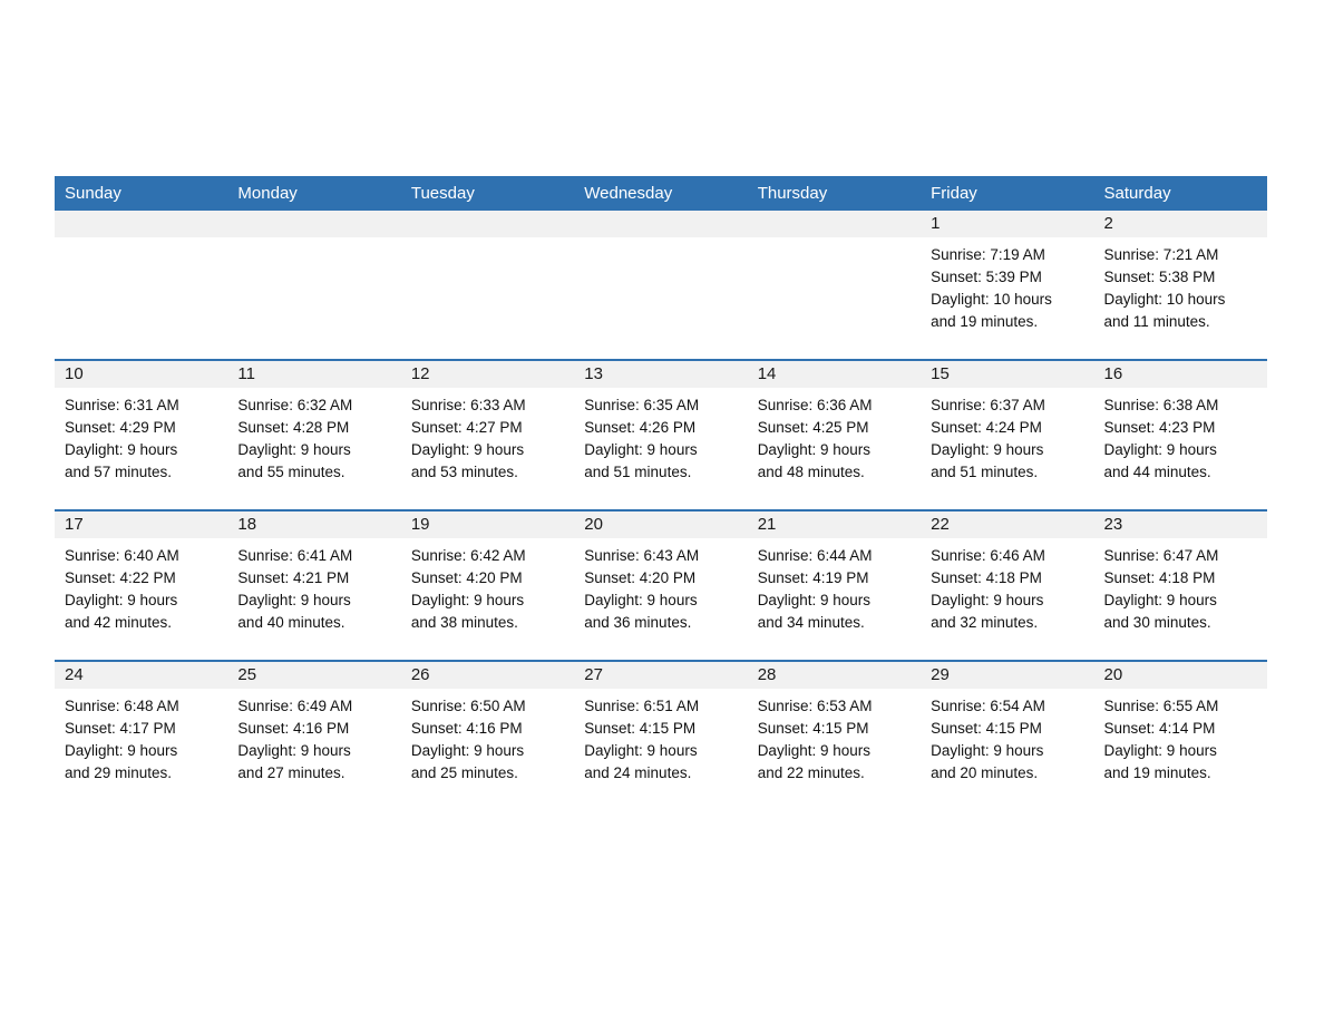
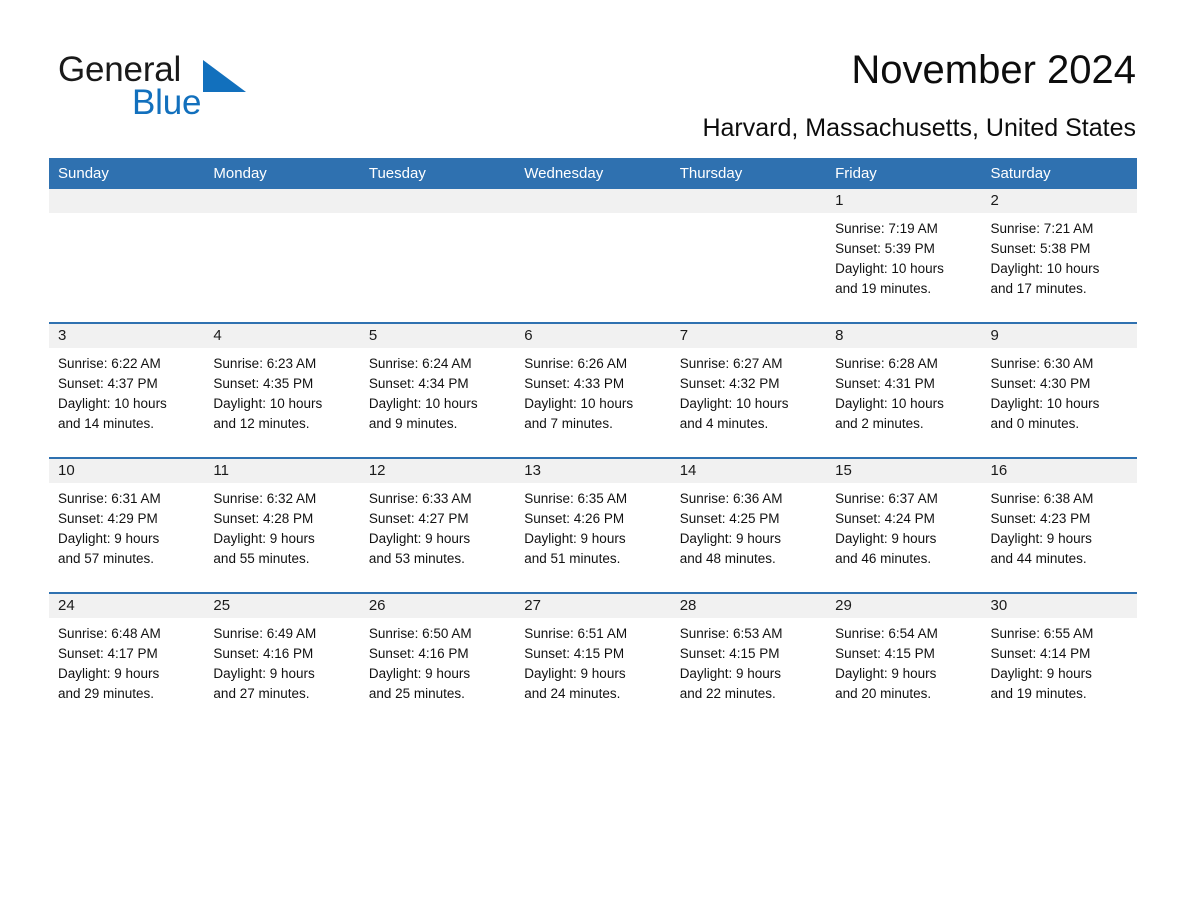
+ General
+ Blue
+ November 2024
+ Harvard, Massachusetts, United States
  Sunday	Monday	Tuesday	Wednesday	Thursday	Friday	Saturday
- 					1Sunrise: 7:19 AMSunset: 5:39 PMDaylight: 10 hoursand 19 minutes.	2Sunrise: 7:21 AMSunset: 5:38 PMDaylight: 10 hoursand 11 minutes.
+ 					1Sunrise: 7:19 AMSunset: 5:39 PMDaylight: 10 hoursand 19 minutes.	2Sunrise: 7:21 AMSunset: 5:38 PMDaylight: 10 hoursand 17 minutes.
+ 3Sunrise: 6:22 AMSunset: 4:37 PMDaylight: 10 hoursand 14 minutes.	4Sunrise: 6:23 AMSunset: 4:35 PMDaylight: 10 hoursand 12 minutes.	5Sunrise: 6:24 AMSunset: 4:34 PMDaylight: 10 hoursand 9 minutes.	6Sunrise: 6:26 AMSunset: 4:33 PMDaylight: 10 hoursand 7 minutes.	7Sunrise: 6:27 AMSunset: 4:32 PMDaylight: 10 hoursand 4 minutes.	8Sunrise: 6:28 AMSunset: 4:31 PMDaylight: 10 hoursand 2 minutes.	9Sunrise: 6:30 AMSunset: 4:30 PMDaylight: 10 hoursand 0 minutes.
- 10Sunrise: 6:31 AMSunset: 4:29 PMDaylight: 9 hoursand 57 minutes.	11Sunrise: 6:32 AMSunset: 4:28 PMDaylight: 9 hoursand 55 minutes.	12Sunrise: 6:33 AMSunset: 4:27 PMDaylight: 9 hoursand 53 minutes.	13Sunrise: 6:35 AMSunset: 4:26 PMDaylight: 9 hoursand 51 minutes.	14Sunrise: 6:36 AMSunset: 4:25 PMDaylight: 9 hoursand 48 minutes.	15Sunrise: 6:37 AMSunset: 4:24 PMDaylight: 9 hoursand 51 minutes.	16Sunrise: 6:38 AMSunset: 4:23 PMDaylight: 9 hoursand 44 minutes.
+ 10Sunrise: 6:31 AMSunset: 4:29 PMDaylight: 9 hoursand 57 minutes.	11Sunrise: 6:32 AMSunset: 4:28 PMDaylight: 9 hoursand 55 minutes.	12Sunrise: 6:33 AMSunset: 4:27 PMDaylight: 9 hoursand 53 minutes.	13Sunrise: 6:35 AMSunset: 4:26 PMDaylight: 9 hoursand 51 minutes.	14Sunrise: 6:36 AMSunset: 4:25 PMDaylight: 9 hoursand 48 minutes.	15Sunrise: 6:37 AMSunset: 4:24 PMDaylight: 9 hoursand 46 minutes.	16Sunrise: 6:38 AMSunset: 4:23 PMDaylight: 9 hoursand 44 minutes.
- 17Sunrise: 6:40 AMSunset: 4:22 PMDaylight: 9 hoursand 42 minutes.	18Sunrise: 6:41 AMSunset: 4:21 PMDaylight: 9 hoursand 40 minutes.	19Sunrise: 6:42 AMSunset: 4:20 PMDaylight: 9 hoursand 38 minutes.	20Sunrise: 6:43 AMSunset: 4:20 PMDaylight: 9 hoursand 36 minutes.	21Sunrise: 6:44 AMSunset: 4:19 PMDaylight: 9 hoursand 34 minutes.	22Sunrise: 6:46 AMSunset: 4:18 PMDaylight: 9 hoursand 32 minutes.	23Sunrise: 6:47 AMSunset: 4:18 PMDaylight: 9 hoursand 30 minutes.
- 24Sunrise: 6:48 AMSunset: 4:17 PMDaylight: 9 hoursand 29 minutes.	25Sunrise: 6:49 AMSunset: 4:16 PMDaylight: 9 hoursand 27 minutes.	26Sunrise: 6:50 AMSunset: 4:16 PMDaylight: 9 hoursand 25 minutes.	27Sunrise: 6:51 AMSunset: 4:15 PMDaylight: 9 hoursand 24 minutes.	28Sunrise: 6:53 AMSunset: 4:15 PMDaylight: 9 hoursand 22 minutes.	29Sunrise: 6:54 AMSunset: 4:15 PMDaylight: 9 hoursand 20 minutes.	20Sunrise: 6:55 AMSunset: 4:14 PMDaylight: 9 hoursand 19 minutes.
+ 24Sunrise: 6:48 AMSunset: 4:17 PMDaylight: 9 hoursand 29 minutes.	25Sunrise: 6:49 AMSunset: 4:16 PMDaylight: 9 hoursand 27 minutes.	26Sunrise: 6:50 AMSunset: 4:16 PMDaylight: 9 hoursand 25 minutes.	27Sunrise: 6:51 AMSunset: 4:15 PMDaylight: 9 hoursand 24 minutes.	28Sunrise: 6:53 AMSunset: 4:15 PMDaylight: 9 hoursand 22 minutes.	29Sunrise: 6:54 AMSunset: 4:15 PMDaylight: 9 hoursand 20 minutes.	30Sunrise: 6:55 AMSunset: 4:14 PMDaylight: 9 hoursand 19 minutes.
